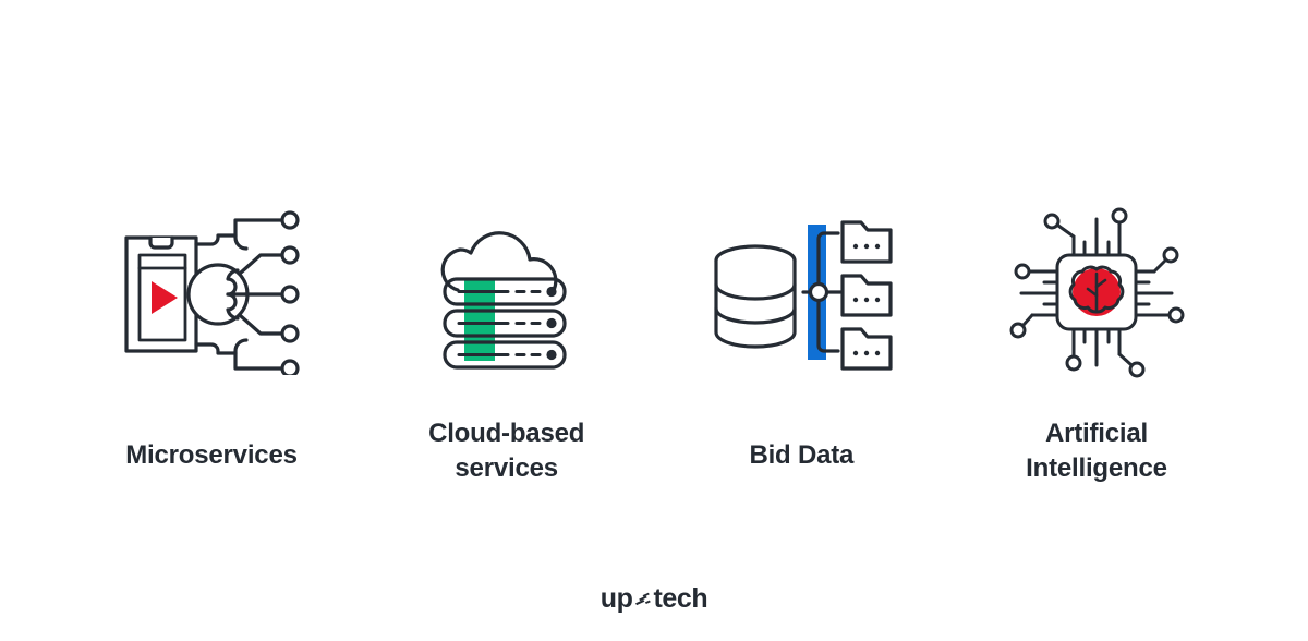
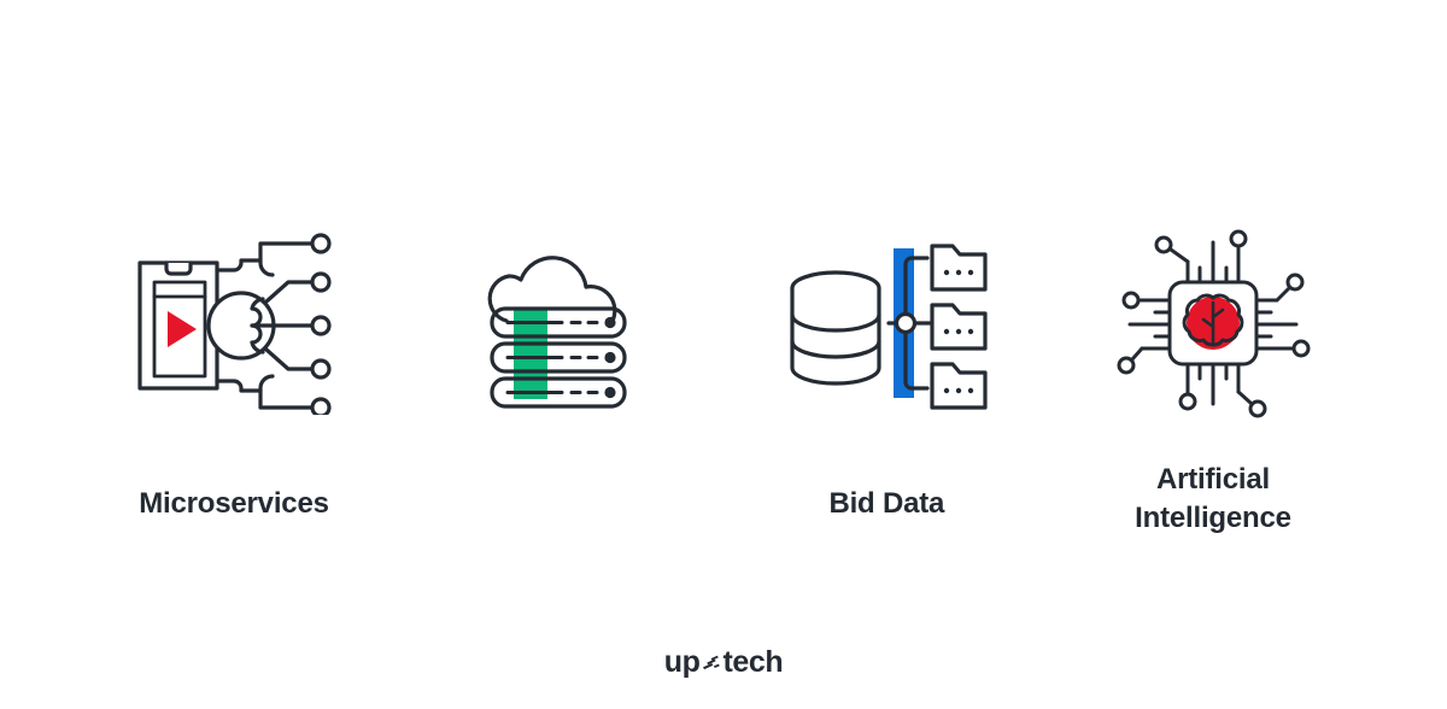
  Microservices
- Cloud-based services
  Bid Data
  Artificial Intelligence
  up
  tech
